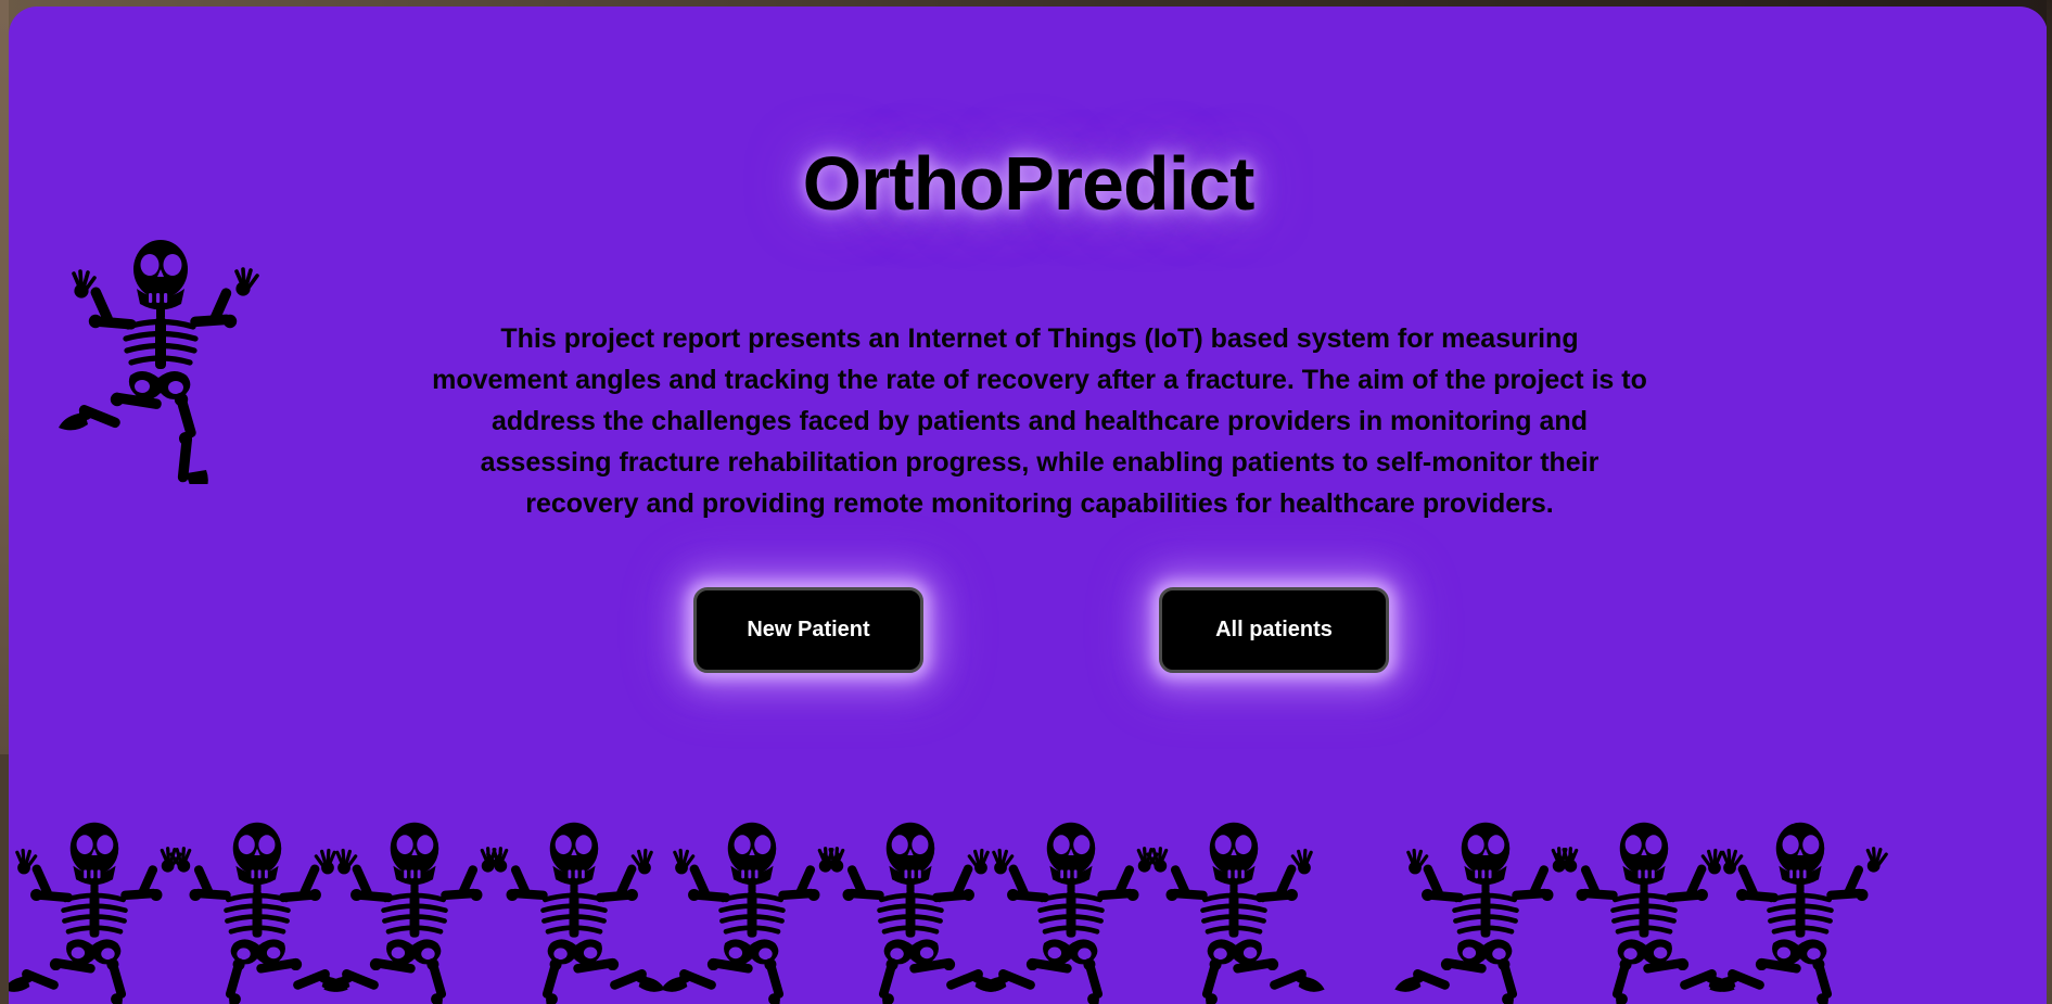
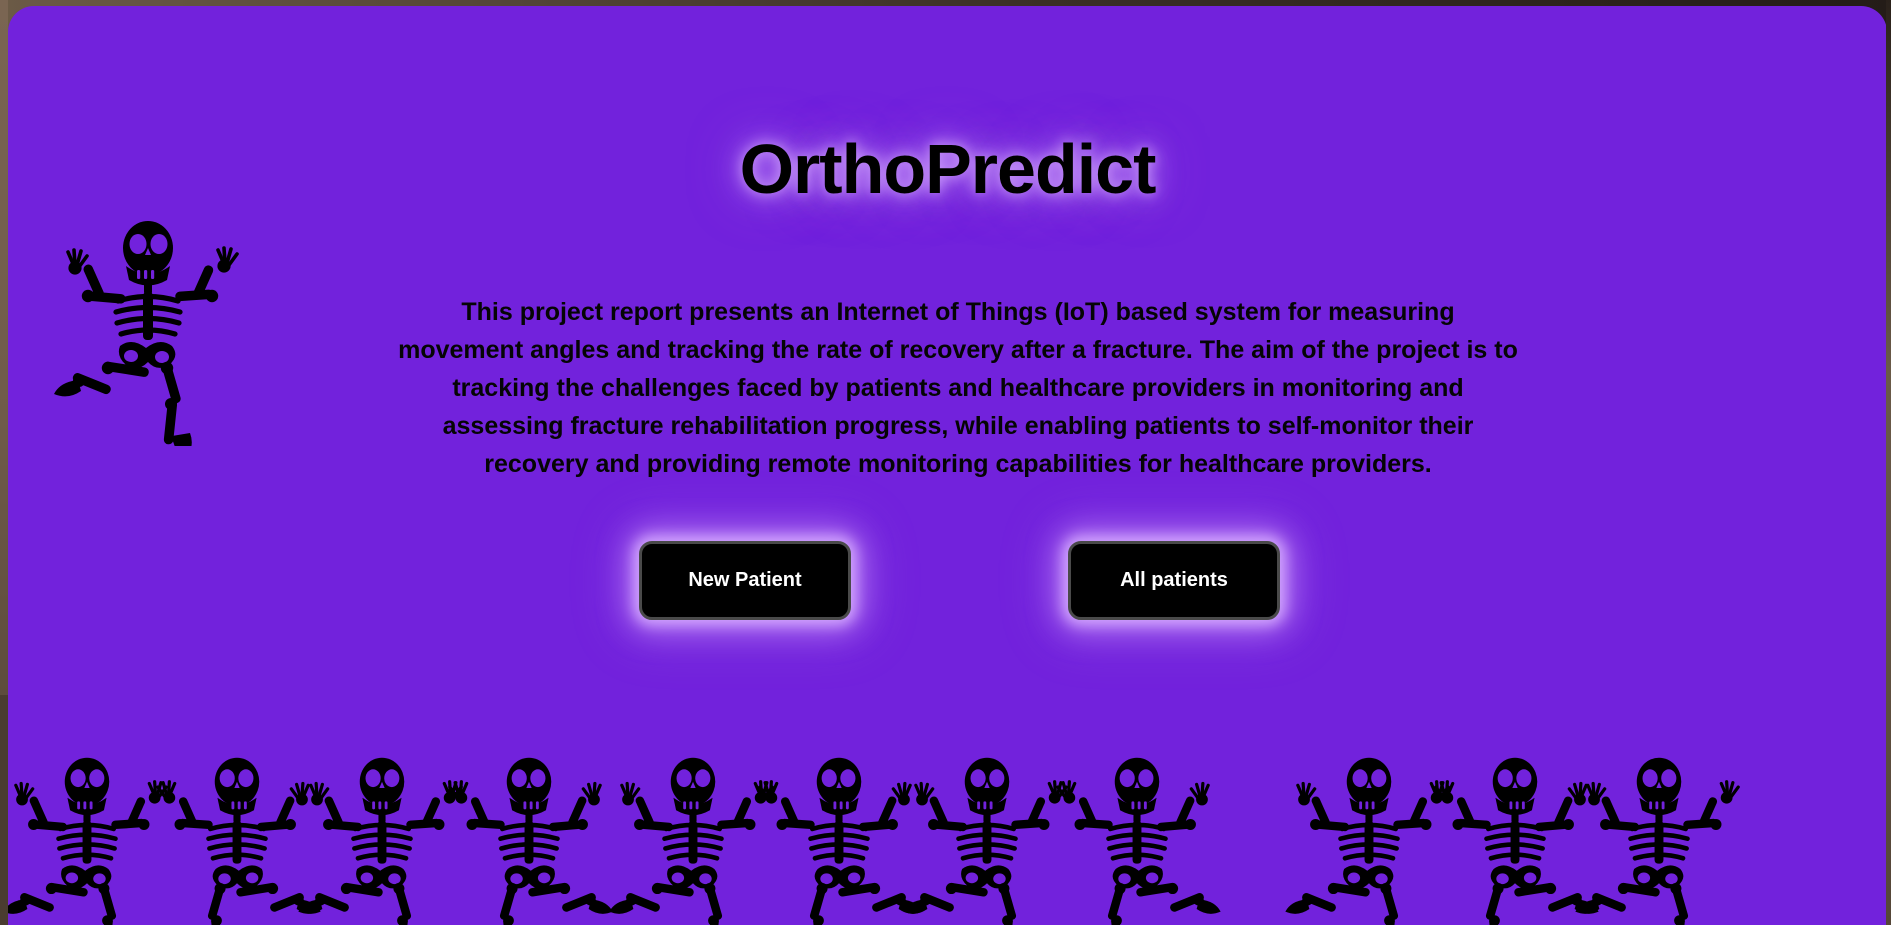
  OrthoPredict
  New Patient
  All patients
- This project report presents an Internet of Things (IoT) based system for measuring movement angles and tracking the rate of recovery after a fracture. The aim of the project is to address the challenges faced by patients and healthcare providers in monitoring and assessing fracture rehabilitation progress, while enabling patients to self-monitor their recovery and providing remote monitoring capabilities for healthcare providers.
+ This project report presents an Internet of Things (IoT) based system for measuring movement angles and tracking the rate of recovery after a fracture. The aim of the project is to tracking the challenges faced by patients and healthcare providers in monitoring and assessing fracture rehabilitation progress, while enabling patients to self-monitor their recovery and providing remote monitoring capabilities for healthcare providers.
